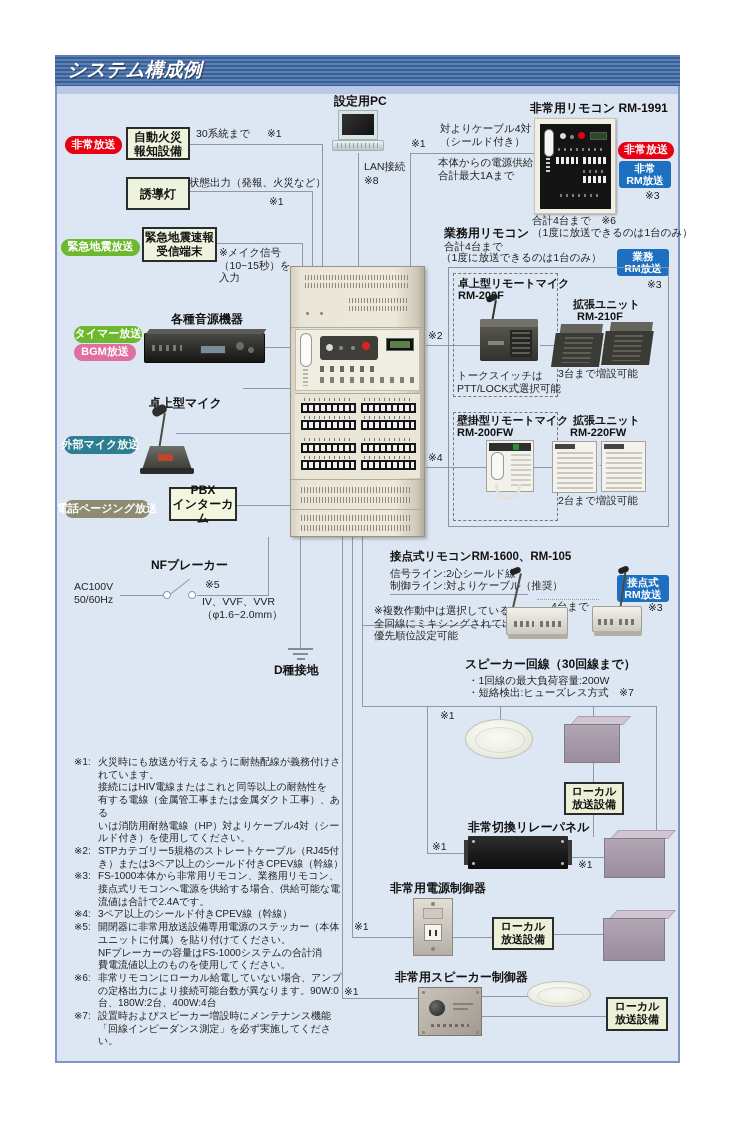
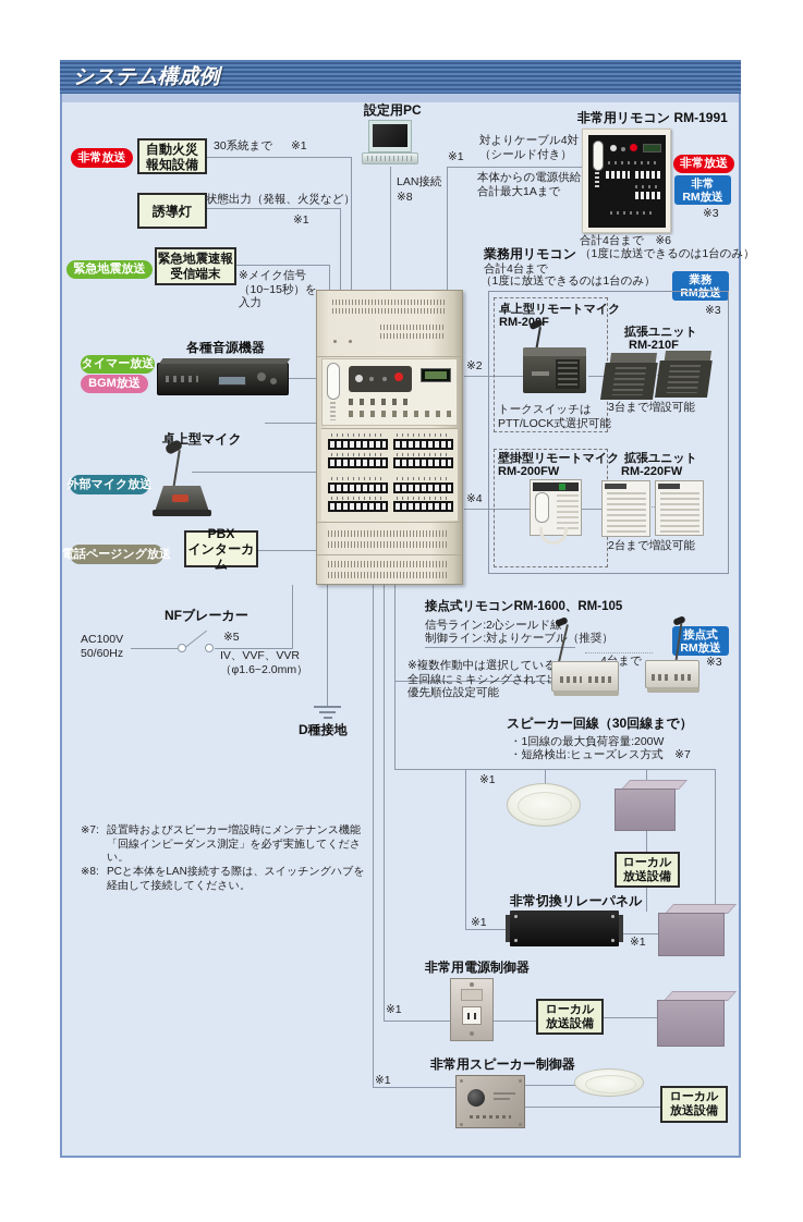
  システム構成例
  設定用PC
  LAN接続
  ※8
  非常放送
  自動火災
  報知設備
  30系統まで
  ※1
  誘導灯
  状態出力（発報、火災など）
  ※1
  緊急地震放送
  緊急地震速報
  受信端末
  ※メイク信号
  （10~15秒）を
  入力
  タイマー放送
  BGM放送
  各種音源機器
  卓上型マイク
  外部マイク放送
  電話ページング放送
  PBX
  インターカム
  NFブレーカー
  AC100V
  50/60Hz
  ※5
  IV、VVF、VVR
  （φ1.6~2.0mm）
  D種接地
  ※2
  ※4
  非常用リモコン RM-1991
  ※1
  対よりケーブル4対
  （シールド付き）
  本体からの電源供給
  合計最大1Aまで
  非常放送
  非常
  RM放送
  ※3
  合計4台まで ※6
  （1度に放送できるのは1台のみ）
  業務用リモコン
  合計4台まで
  （1度に放送できるのは1台のみ）
  業務
  RM放送
  ※3
  卓上型リモートマイク
  RM-2F
  トークスイッチは
  PTT/LOCK式選択可能
  拡張ユニット
  RM-210F
  3台まで増設可能
  壁掛型リモートマイク
  RM-200FW
  拡張ユニット
  RM-220FW
  2台まで増設可能
  接点式リモコンRM-1600、RM-105
  信号ライン:2心シールド
  制御ライン:対よりケーブル（推奨）
  ※複数作動中は選択している
  全回線にミキシングされて
  優先順位設定可能
  接点式
  RM放送
  ※3
  スピーカー回線（30回線まで）
  ・1回線の最大負荷容量:200W
  ・短絡検出:ヒューズレス方式 ※7
  ※1
  ローカル
  放送設備
  非常切換リレーパネル
  ※1
  ※1
  非常用電源制御器
  ※1
  ローカル
  放送設備
  非常用スピーカー制御器
  ※1
  ローカル
  放送設備
- ※1:
- 火災時にも放送が行えるように耐熱配線が義務付けさ
- れています。
- 接続にはHIV電線またはこれと同等以上の耐熱性を
- 有する電線（金属管工事または金属ダクト工事）、ある
- いは消防用耐熱電線（HP）対よりケーブル4対（シー
- ルド付き）を使用してください。
- ※2:
- STPカテゴリー5規格のストレートケーブル（RJ45付
- き）または3ペア以上のシールド付きCPEV線（幹線）
- ※3:
- FS-1000本体から非常用リモコン、業務用リモコン、
- 接点式リモコンへ電源を供給する場合、供給可能な電
- 流値は合計で2.4Aです。
- ※4:
- 3ペア以上のシールド付きCPEV線（幹線）
- ※5:
- 開閉器に非常用放送設備専用電源のステッカー（本体
- ユニットに付属）を貼り付けてください。
- NFブレーカーの容量はFS-1000システムの合計消
- 費電流値以上のものを使用してください。
- ※6:
- 非常リモコンにローカル給電していない場合、アンプ
- の定格出力により接続可能台数が異なります。90W:0
- 台、180W:2台、400W:4台
  ※7:
  設置時およびスピーカー増設時にメンテナンス機能
  「回線インピーダンス測定」を必ず実施してください。
+ ※8:
+ PCと本体をLAN接続する際は、スイッチングハブを
+ 経由して接続してください。
